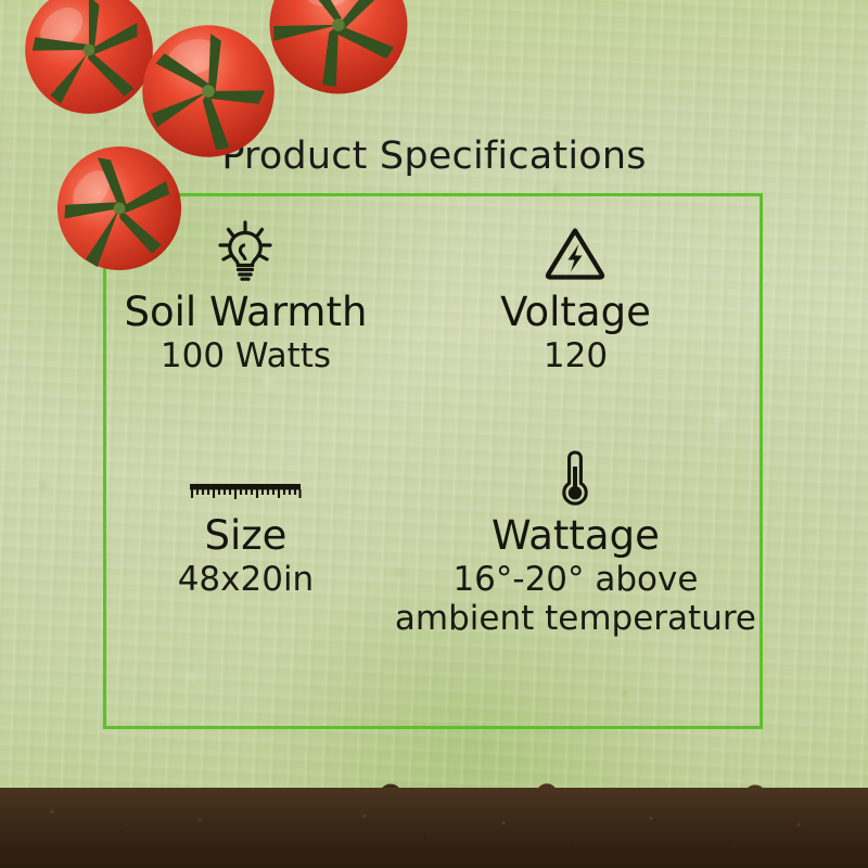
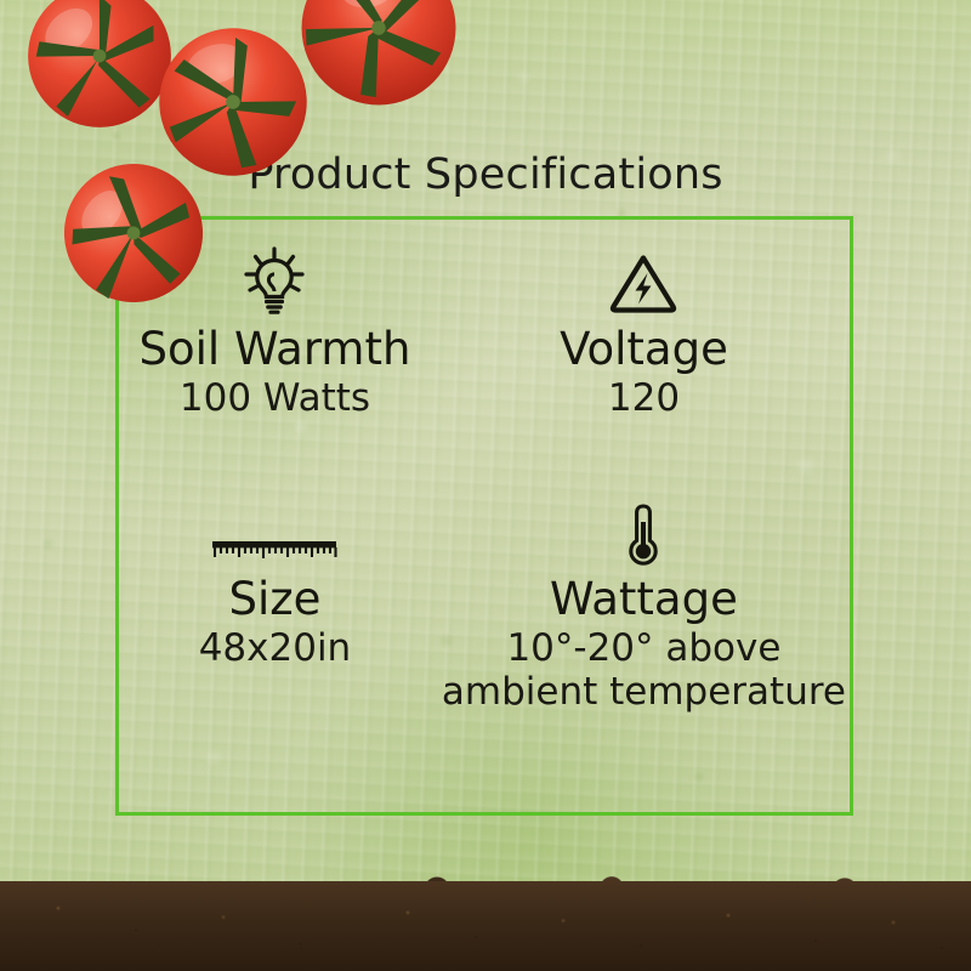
  Product Specifications
  Soil Warmth
  100 Watts
  Voltage
  120
  Size
  48x20in
  Wattage
- 16°-20° above
+ 10°-20° above
  ambient temperature
